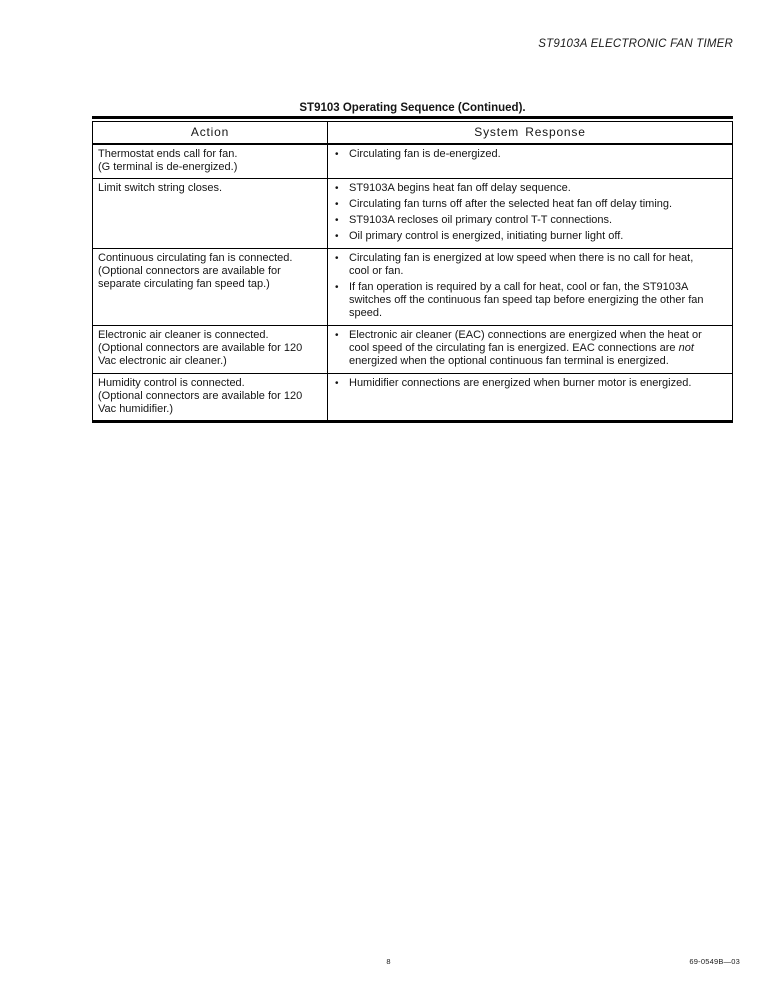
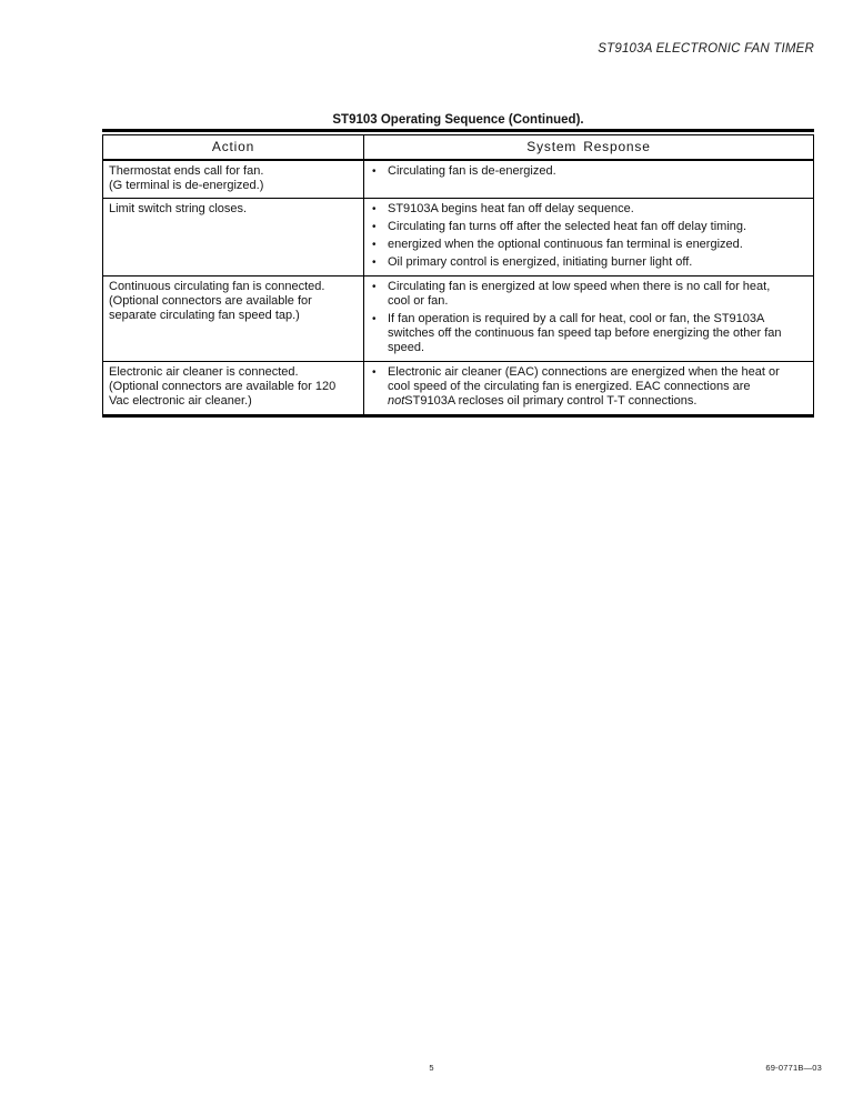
  ST9103A ELECTRONIC FAN TIMER
  ST9103 Operating Sequence (Continued).
  Action	System Response
  Thermostat ends call for fan. (G terminal is de-energized.)	• Circulating fan is de-energized.
- Limit switch string closes.	• ST9103A begins heat fan off delay sequence.• Circulating fan turns off after the selected heat fan off delay timing.• ST9103A recloses oil primary control T-T connections.• Oil primary control is energized, initiating burner light off.
+ Limit switch string closes.	• ST9103A begins heat fan off delay sequence.• Circulating fan turns off after the selected heat fan off delay timing.• energized when the optional continuous fan terminal is energized.• Oil primary control is energized, initiating burner light off.
  Continuous circulating fan is connected. (Optional connectors are available for separate circulating fan speed tap.)	• Circulating fan is energized at low speed when there is no call for heat, cool or fan.• If fan operation is required by a call for heat, cool or fan, the ST9103A switches off the continuous fan speed tap before energizing the other fan speed.
- Electronic air cleaner is connected. (Optional connectors are available for 120 Vac electronic air cleaner.)	• Electronic air cleaner (EAC) connections are energized when the heat or cool speed of the circulating fan is energized. EAC connections are not energized when the optional continuous fan terminal is energized.
+ Electronic air cleaner is connected. (Optional connectors are available for 120 Vac electronic air cleaner.)	• Electronic air cleaner (EAC) connections are energized when the heat or cool speed of the circulating fan is energized. EAC connections are notST9103A recloses oil primary control T-T connections.
- Humidity control is connected. (Optional connectors are available for 120 Vac humidifier.)	• Humidifier connections are energized when burner motor is energized.
- 8
+ 5
- 69-0549B—03
+ 69-0771B—03
